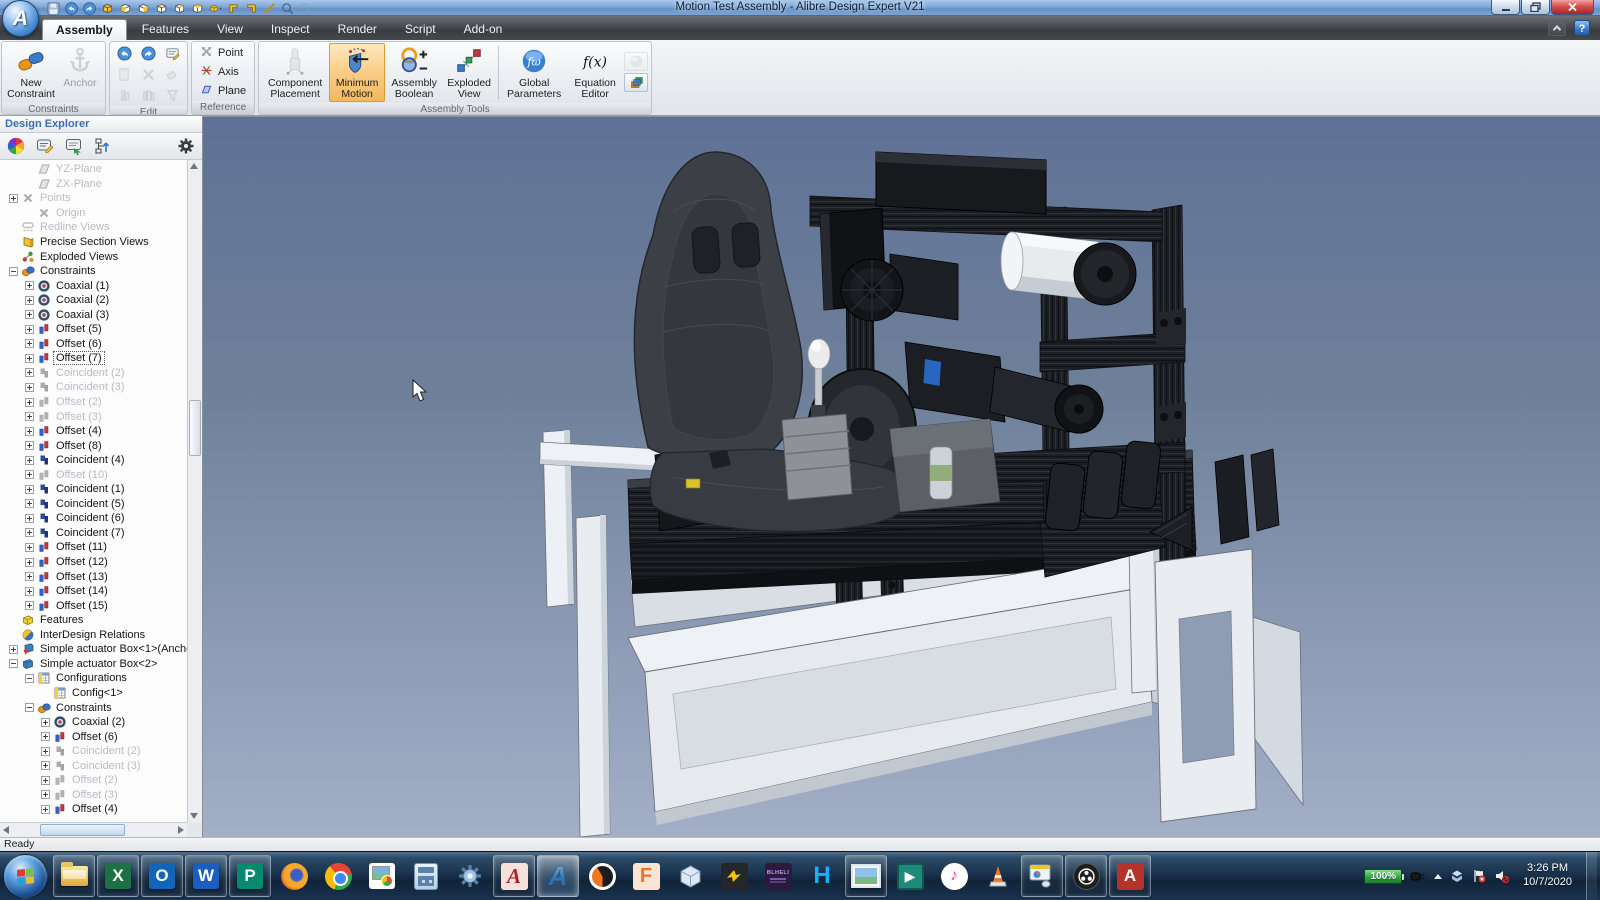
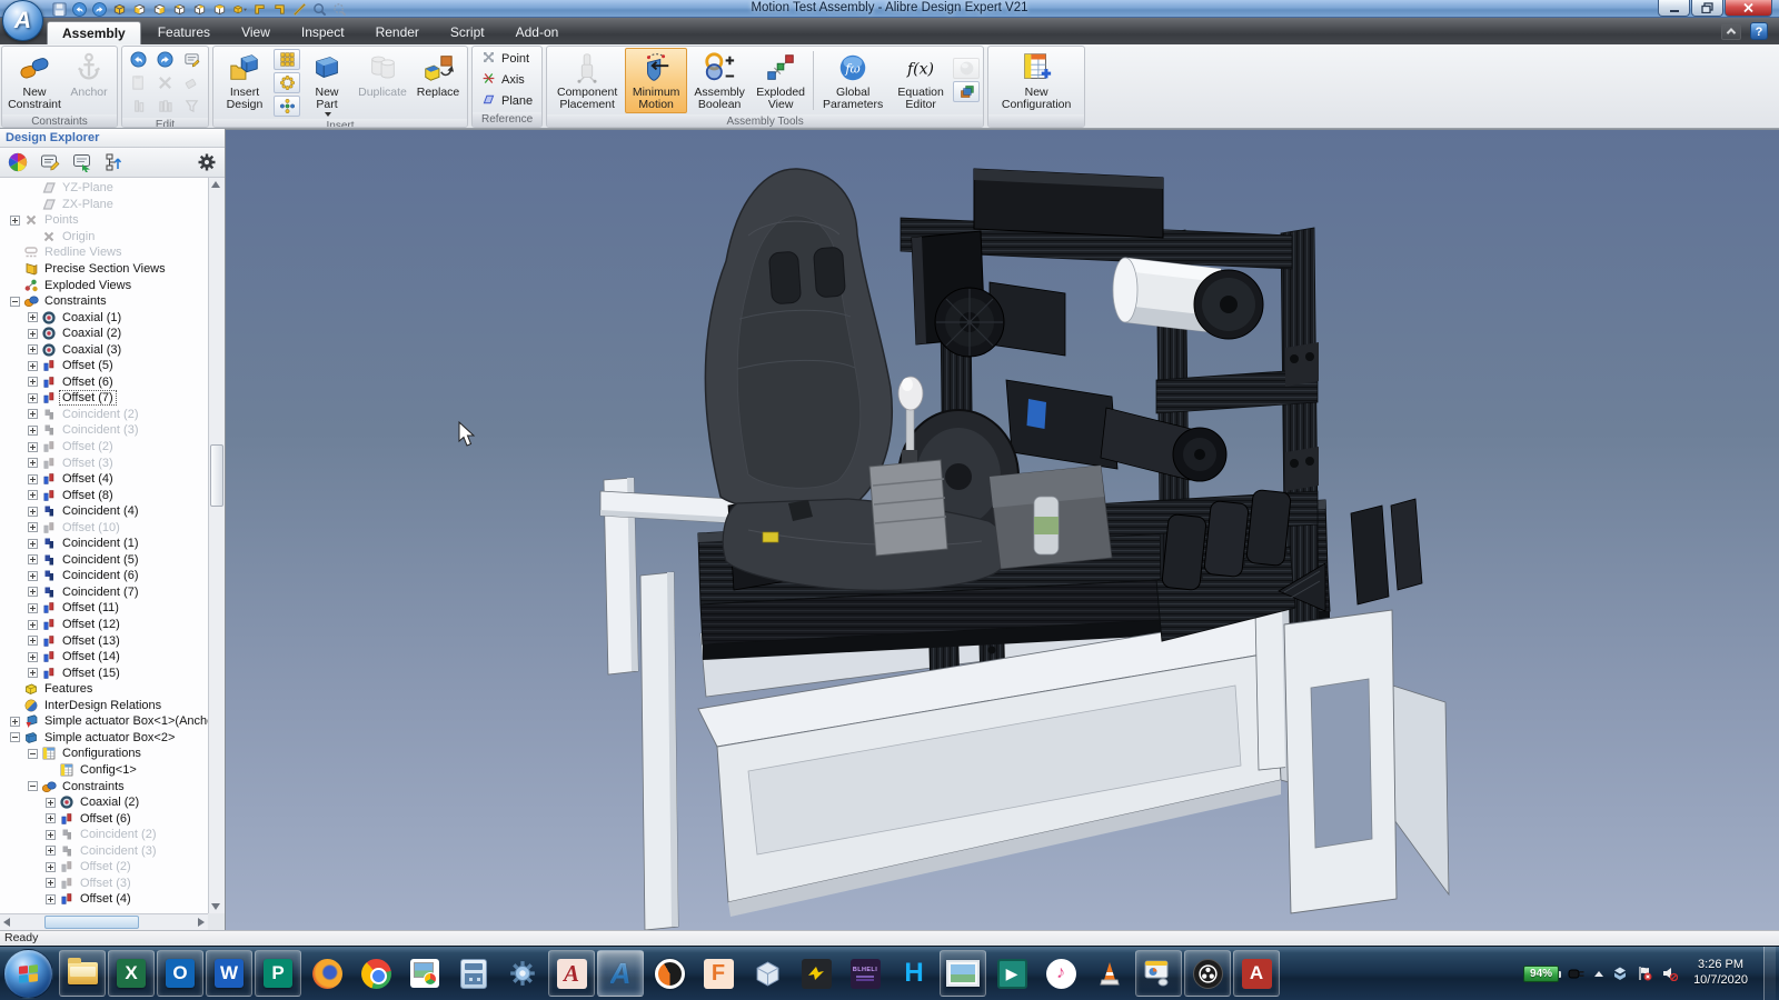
  Motion Test Assembly - Alibre Design Expert V21
  A
  Assembly
  Features
  View
  Inspect
  Render
  Script
  Add-on
  ?
  New Constraint
  Anchor
  Constraints
  Edit
+ Insert Design
+ New Part
+ Duplicate
+ Replace
+ Insert
  Point
  Axis
  Plane
  Reference
  Component Placement
  Minimum Motion
  Assembly Boolean
  Exploded View
  fω
  Global Parameters
  f(x)
  Equation Editor
  Assembly Tools
+ New Configuration
  Design Explorer
  YZ-Plane
  ZX-Plane
  Points
  Origin
  Redline Views
  Precise Section Views
  Exploded Views
  Constraints
  Coaxial (1)
  Coaxial (2)
  Coaxial (3)
  Offset (5)
  Offset (6)
  Offset (7)
  Coincident (2)
  Coincident (3)
  Offset (2)
  Offset (3)
  Offset (4)
  Offset (8)
  Coincident (4)
  Offset (10)
  Coincident (1)
  Coincident (5)
  Coincident (6)
  Coincident (7)
  Offset (11)
  Offset (12)
  Offset (13)
  Offset (14)
  Offset (15)
  Features
  InterDesign Relations
  Simple actuator Box<1>(Anch
  Simple actuator Box<2>
  Configurations
  Config<1>
  Constraints
  Coaxial (2)
  Offset (6)
  Coincident (2)
  Coincident (3)
  Offset (2)
  Offset (3)
  Offset (4)
  Ready
  X
  O
  W
  P
  A
  A
  F
  H
  ▶
  ♪
  A
- 100%
+ 94%
  3:26 PM
  10/7/2020
